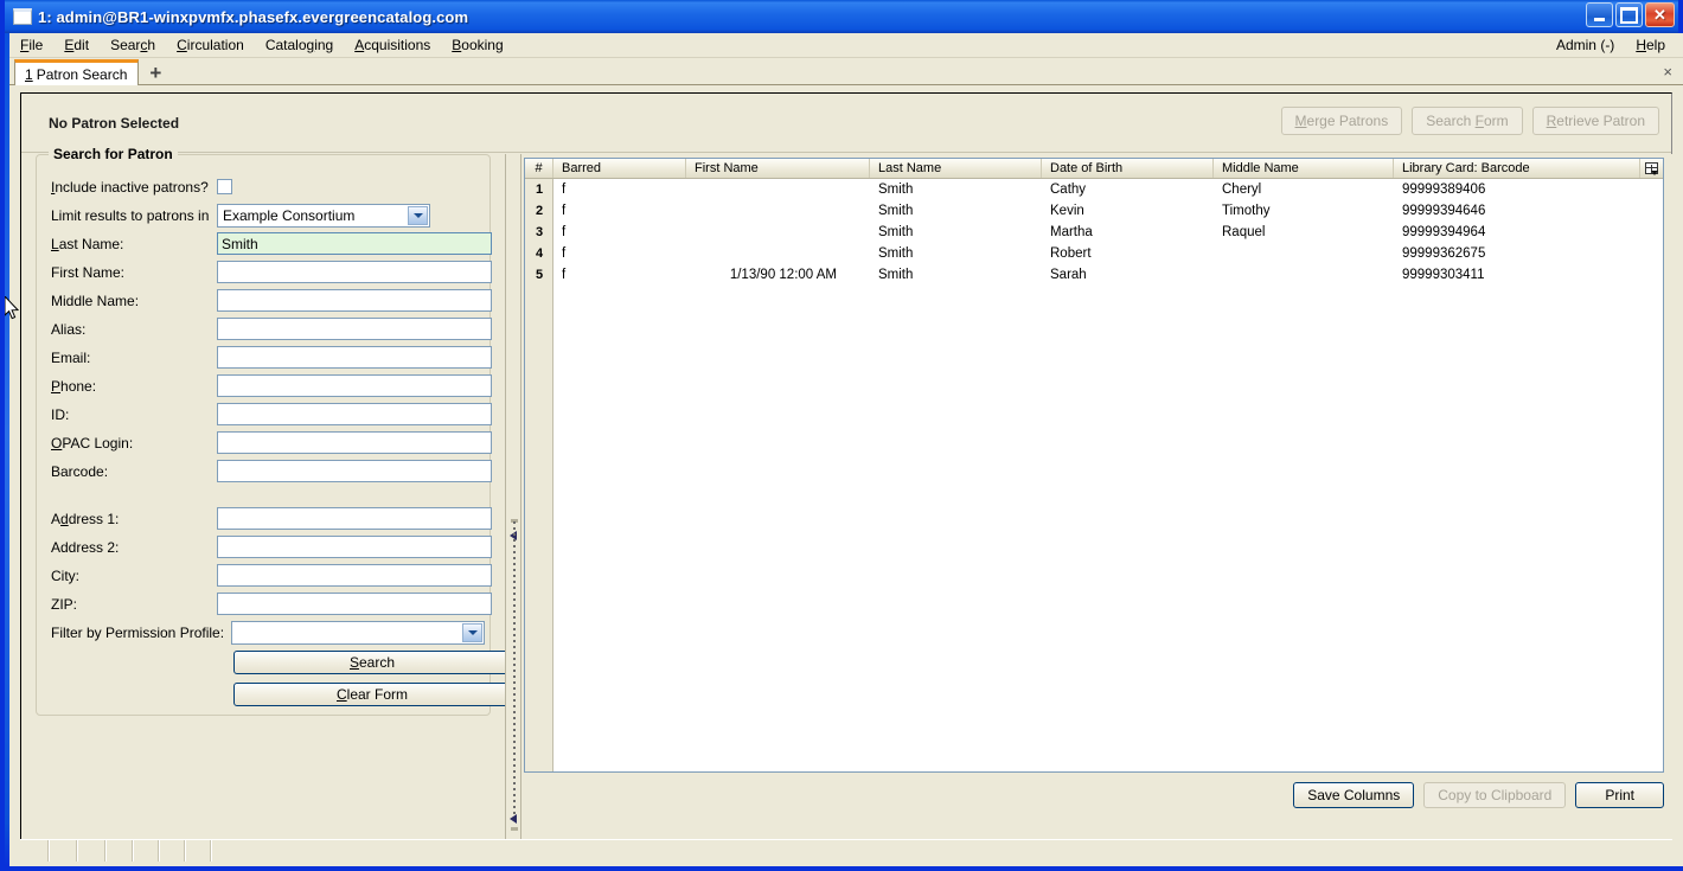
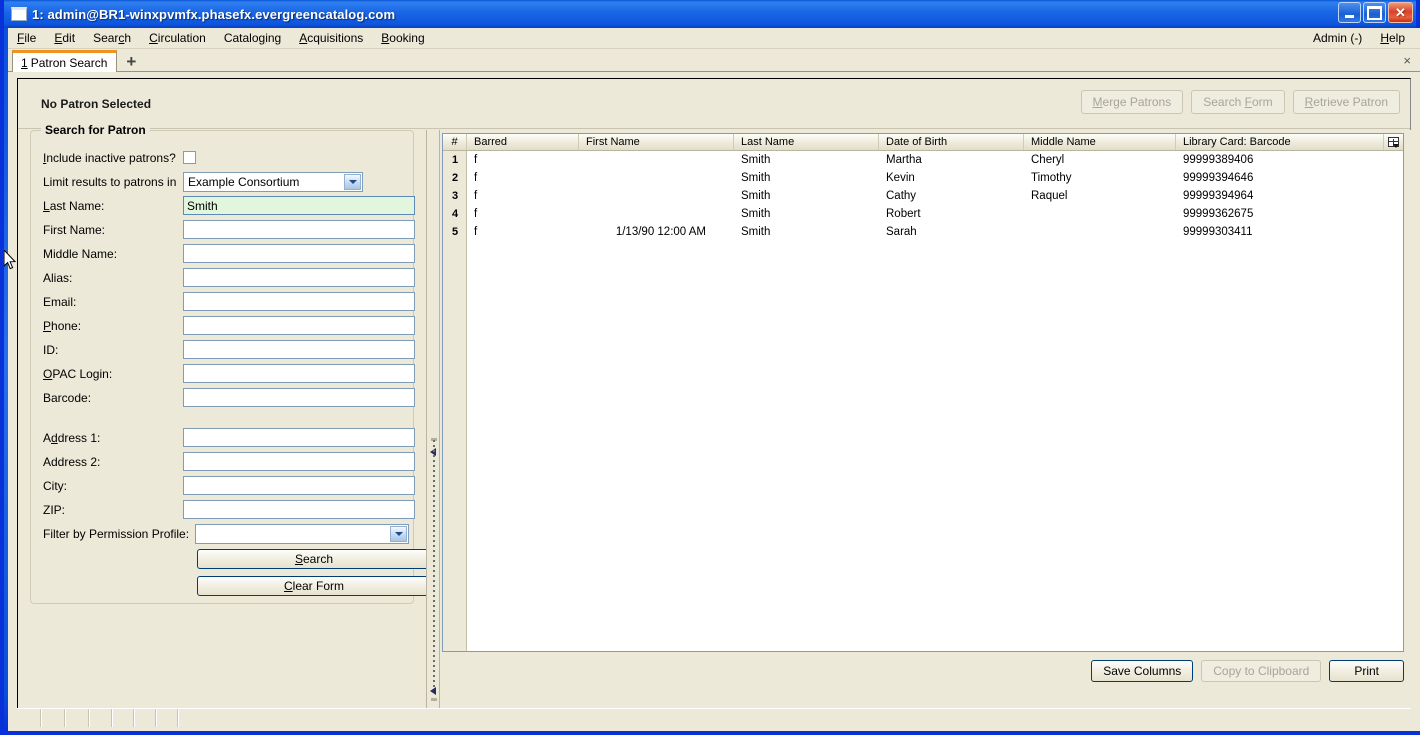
  1: admin@BR1-winxpvmfx.phasefx.evergreencatalog.com
  File
  Edit
  Search
  Circulation
  Cataloging
  Acquisitions
  Booking
  Admin (-)
  Help
  1
  Patron Search
  +
  ×
  No Patron Selected
  Merge Patrons
  Search Form
  Retrieve Patron
  Search for Patron
  Include inactive patrons?
  Limit results to patrons in
  Example Consortium
  Last Name:
  Smith
  First Name:
  Middle Name:
  Alias:
  Email:
  Phone:
  ID:
  OPAC Login:
  Barcode:
  Address 1:
  Address 2:
  City:
  ZIP:
  Filter by Permission Profile:
  Search
  Clear Form
  #
  Barred
  First Name
  Last Name
  Date of Birth
  Middle Name
  Library Card: Barcode
  1
  f
  Smith
- Cathy
+ Martha
  Cheryl
  99999389406
  2
  f
  Smith
  Kevin
  Timothy
  99999394646
  3
  f
  Smith
- Martha
+ Cathy
  Raquel
  99999394964
  4
  f
  Smith
  Robert
  99999362675
  5
  f
  1/13/90 12:00 AM
  Smith
  Sarah
  99999303411
  Save Columns
  Copy to Clipboard
  Print
